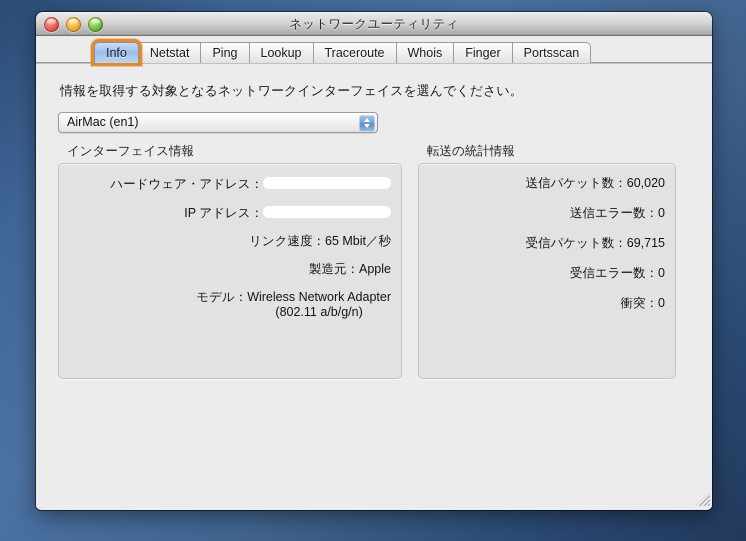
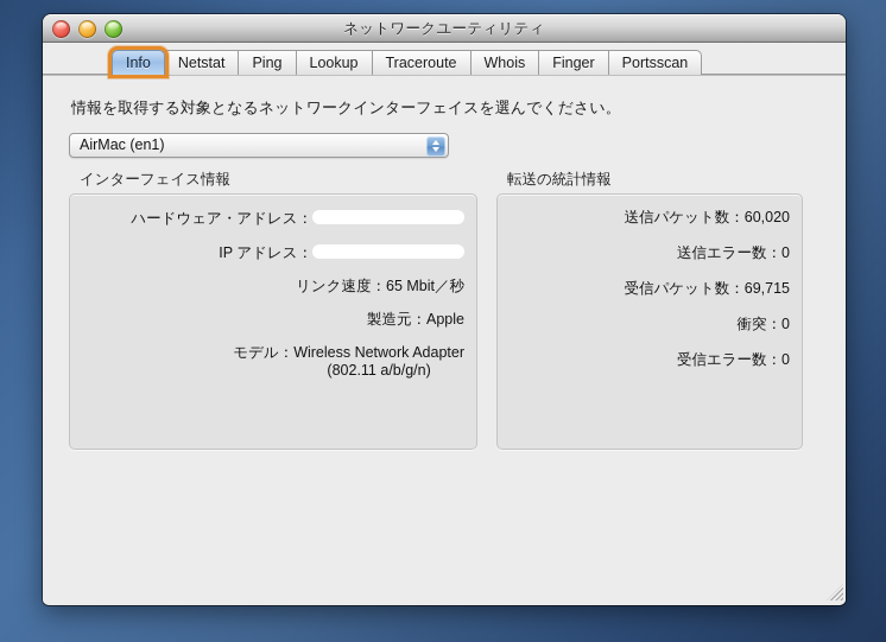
  ネットワークユーティリティ
  Info
  Netstat
  Ping
  Lookup
  Traceroute
  Whois
  Finger
  Portsscan
  情報を取得する対象となるネットワークインターフェイスを選んでください。
  AirMac (en1)
  インターフェイス情報
  ハードウェア・アドレス：
  IP アドレス：
  リンク速度：
  65 Mbit／秒
  製造元：
  Apple
  モデル：
  Wireless Network Adapter
  (802.11 a/b/g/n)
  転送の統計情報
  送信パケット数：
  60,020
  送信エラー数：
  0
  受信パケット数：
  69,715
- 受信エラー数：
+ 衝突：
  0
- 衝突：
+ 受信エラー数：
  0
